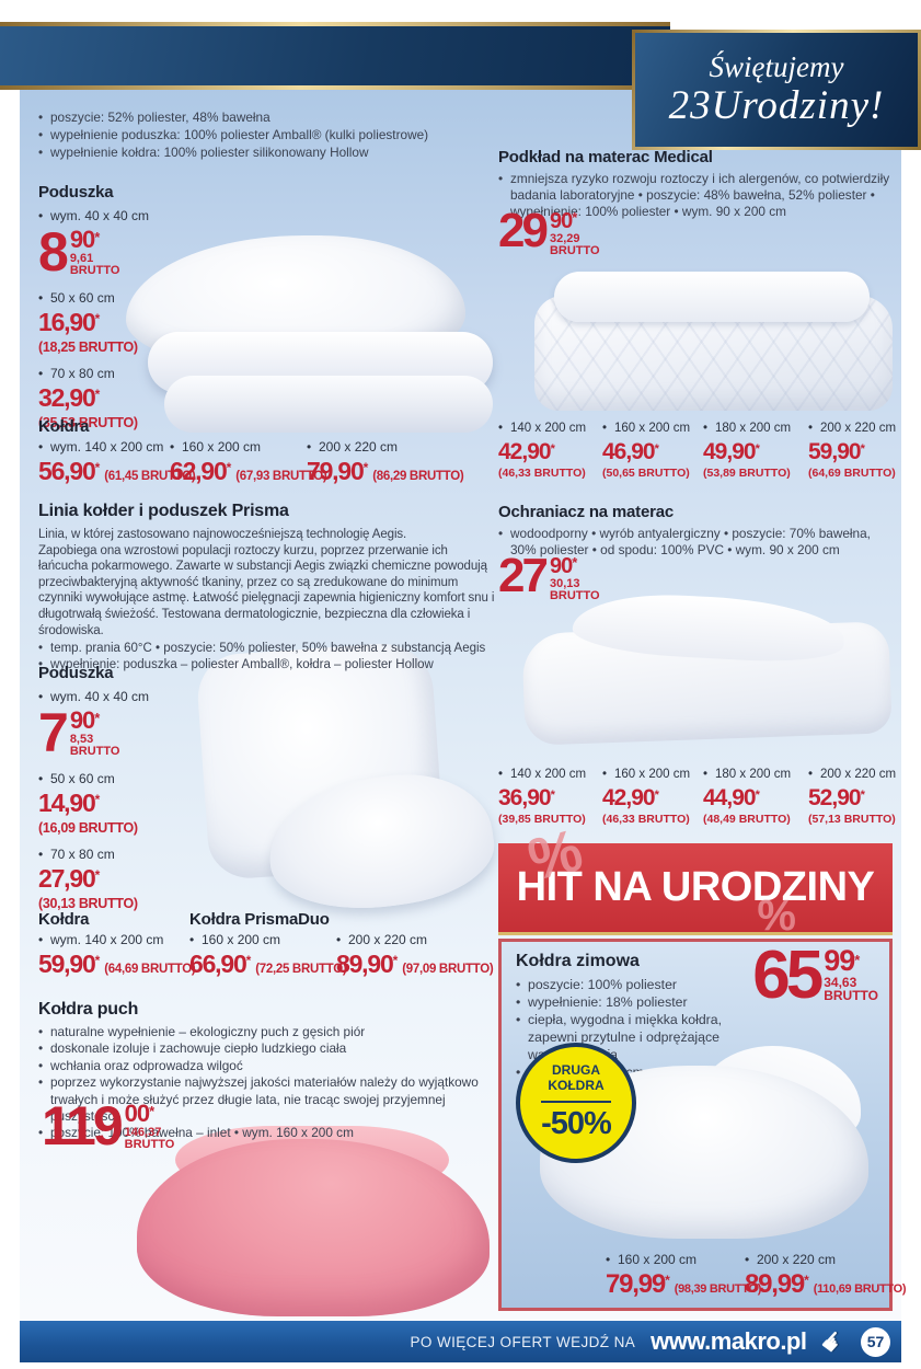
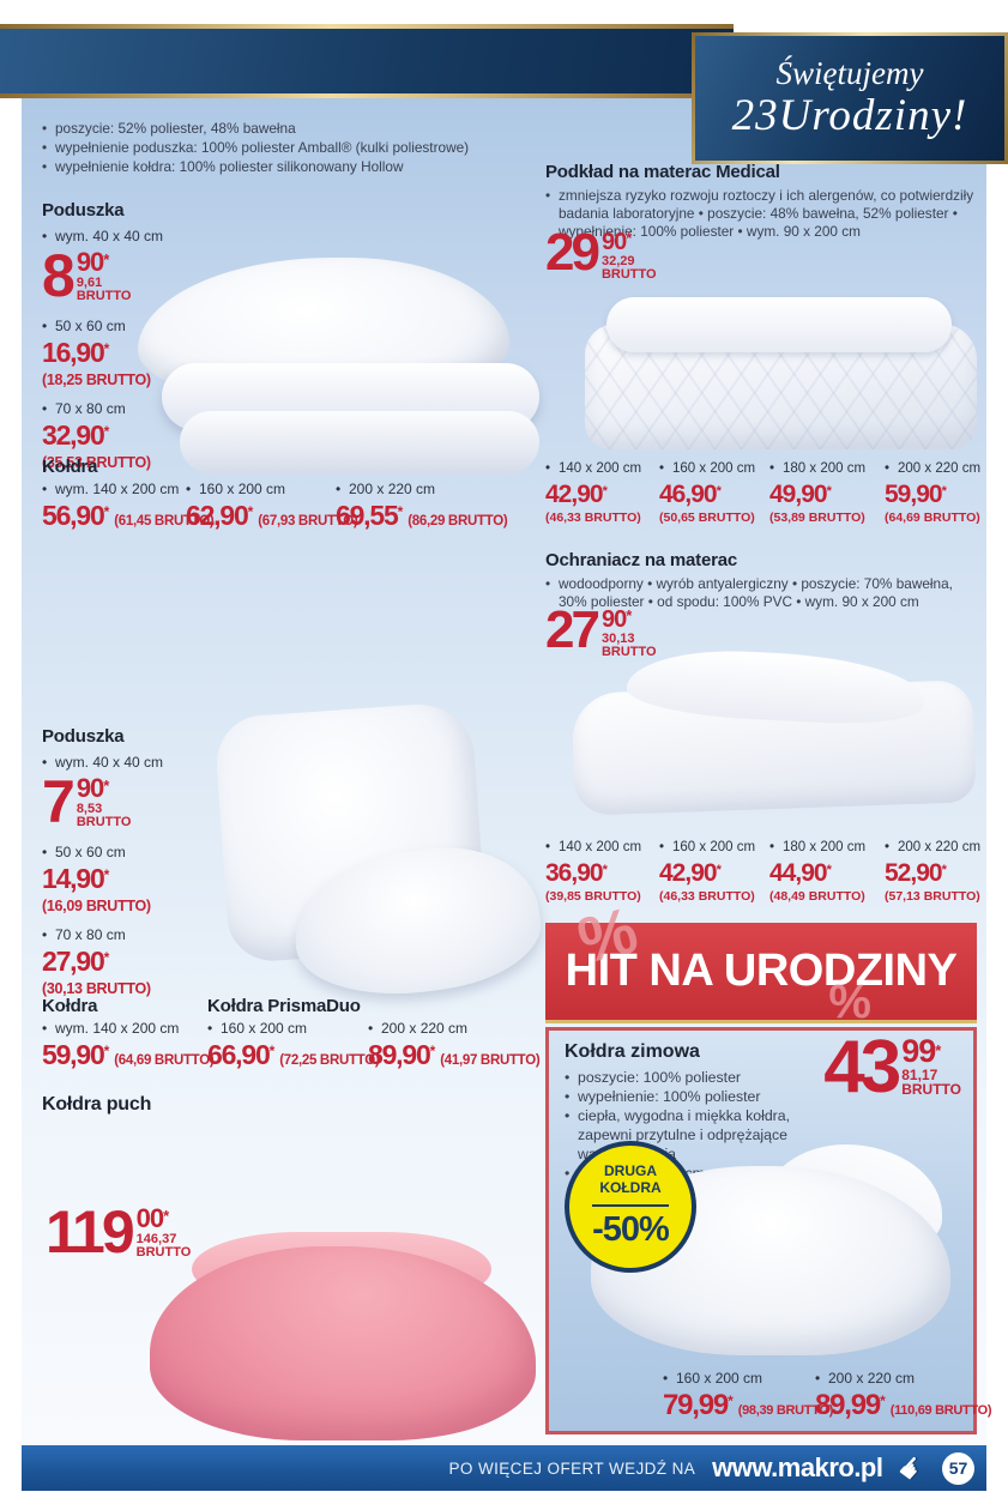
  Świętujemy
  23Urodziny!
  poszycie: 52% poliester, 48% bawełna
  wypełnienie poduszka: 100% poliester Amball® (kulki poliestrowe)
  wypełnienie kołdra: 100% poliester silikonowany Hollow
  Poduszka
  wym. 40 x 40 cm
  8
  90*
  9,61
  BRUTTO
  50 x 60 cm
  16,90*
  (18,25 BRUTTO)
  70 x 80 cm
  32,90*
  (35,53 BRUTTO)
  Kołdra
  wym. 140 x 200 cm
  56,90*
  (61,45 BRUTTO)
  160 x 200 cm
  62,90*
  (67,93 BRUTTO)
  200 x 220 cm
- 79,90*
+ 69,55*
  (86,29 BRUTTO)
- Linia kołder i poduszek Prisma
- Linia, w której zastosowano najnowocześniejszą technologię Aegis.
- Zapobiega ona wzrostowi populacji roztoczy kurzu, poprzez przerwanie ich łańcucha pokarmowego. Zawarte w substancji Aegis związki chemiczne powodują przeciwbakteryjną aktywność tkaniny, przez co są zredukowane do minimum czynniki wywołujące astmę. Łatwość pielęgnacji zapewnia higieniczny komfort snu i długotrwałą świeżość. Testowana dermatologicznie, bezpieczna dla człowieka i środowiska.
- temp. prania 60°C • poszycie: 50% poliester, 50% bawełna z substancją Aegis
- wypełnienie: poduszka – poliester Amball®, kołdra – poliester Hollow
  Poduszka
  wym. 40 x 40 cm
  7
  90*
  8,53
  BRUTTO
  50 x 60 cm
  14,90*
  (16,09 BRUTTO)
  70 x 80 cm
  27,90*
  (30,13 BRUTTO)
  Kołdra
  wym. 140 x 200 cm
  59,90*
  (64,69 BRUTTO)
  Kołdra PrismaDuo
  160 x 200 cm
  66,90*
  (72,25 BRUTTO)
  200 x 220 cm
  89,90*
- (97,09 BRUTTO)
+ (41,97 BRUTTO)
  Kołdra puch
- naturalne wypełnienie – ekologiczny puch z gęsich piór
- doskonale izoluje i zachowuje ciepło ludzkiego ciała
- wchłania oraz odprowadza wilgoć
- poprzez wykorzystanie najwyższej jakości materiałów należy do wyjątkowo trwałych i może służyć przez długie lata, nie tracąc swojej przyjemnej puszystości
- poszycie: 100% bawełna – inlet • wym. 160 x 200 cm
  119
  00*
  146,37
  BRUTTO
  Podkład na materac Medical
  zmniejsza ryzyko rozwoju roztoczy i ich alergenów, co potwierdziły badania laboratoryjne • poszycie: 48% bawełna, 52% poliester • wypełnienie: 100% poliester • wym. 90 x 200 cm
  29
  90*
  32,29
  BRUTTO
  140 x 200 cm
  42,90*
  (46,33 BRUTTO)
  160 x 200 cm
  46,90*
  (50,65 BRUTTO)
  180 x 200 cm
  49,90*
  (53,89 BRUTTO)
  200 x 220 cm
  59,90*
  (64,69 BRUTTO)
  Ochraniacz na materac
  wodoodporny • wyrób antyalergiczny • poszycie: 70% bawełna, 30% poliester • od spodu: 100% PVC • wym. 90 x 200 cm
  27
  90*
  30,13
  BRUTTO
  140 x 200 cm
  36,90*
  (39,85 BRUTTO)
  160 x 200 cm
  42,90*
  (46,33 BRUTTO)
  180 x 200 cm
  44,90*
  (48,49 BRUTTO)
  200 x 220 cm
  52,90*
  (57,13 BRUTTO)
  HIT NA URODZINY
  %
  Kołdra zimowa
  poszycie: 100% poliester
- wypełnienie: 18% poliester
+ wypełnienie: 100% poliester
  ciepła, wygodna i miękka kołdra, zapewni przytulne i odprężające wa
- 65
+ 43
  99*
- 34,63
+ 81,17
  BRUTTO
  DRUGA
  KOŁDRA
  -50%
  160 x 200 cm
  79,99*
  (98,39 BRUTTO)
  200 x 220 cm
  89,99*
  (110,69 BRUTTO)
  PO WIĘCEJ OFERT WEJDŹ NA
  www.makro.pl
  57
